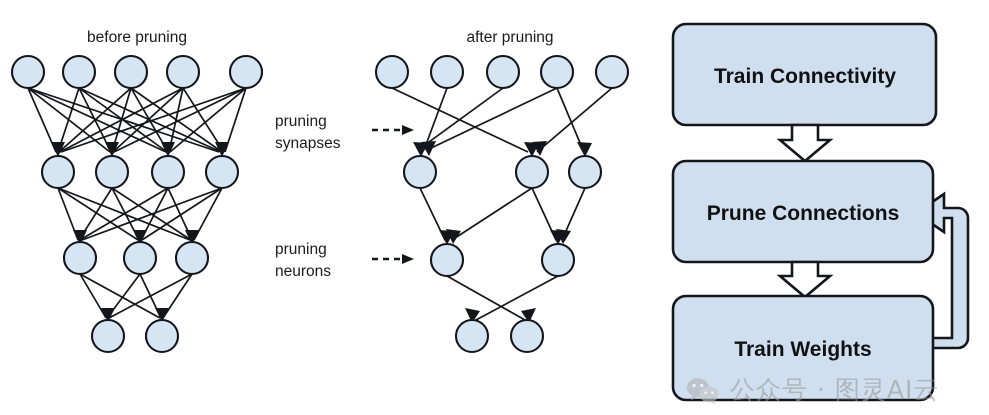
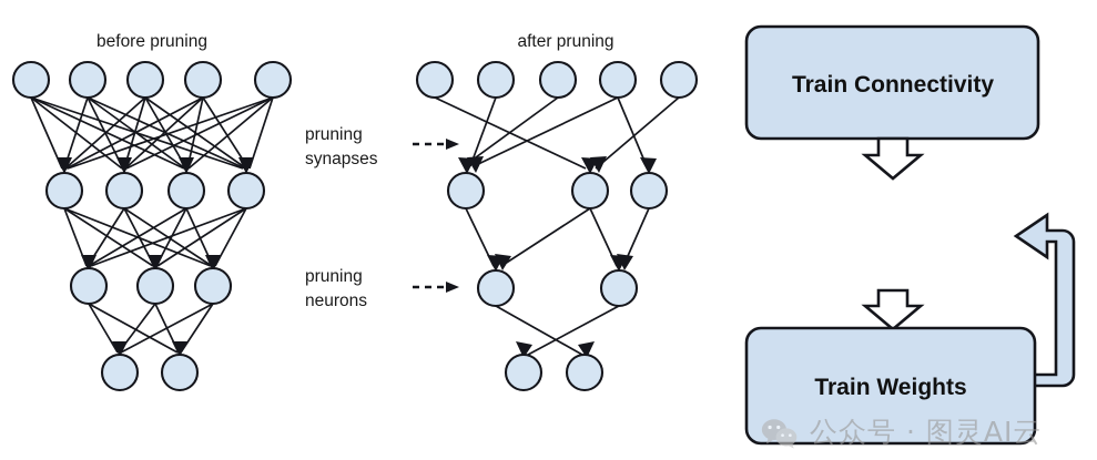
  before pruning
  after pruning
  pruning
  synapses
  pruning
  neurons
  Train Connectivity
- Prune Connections
  Train Weights
  公众号 · 图灵AI云
